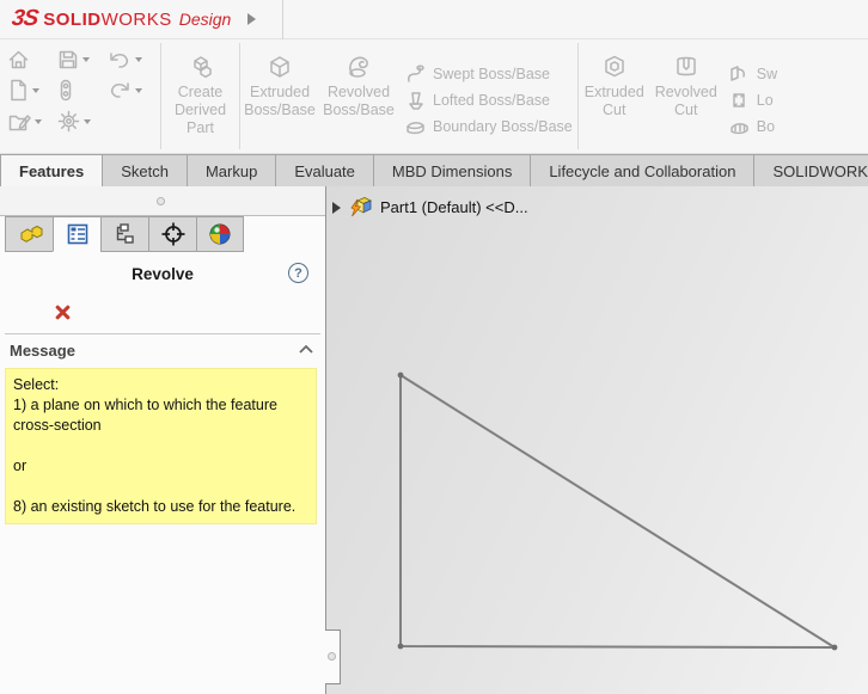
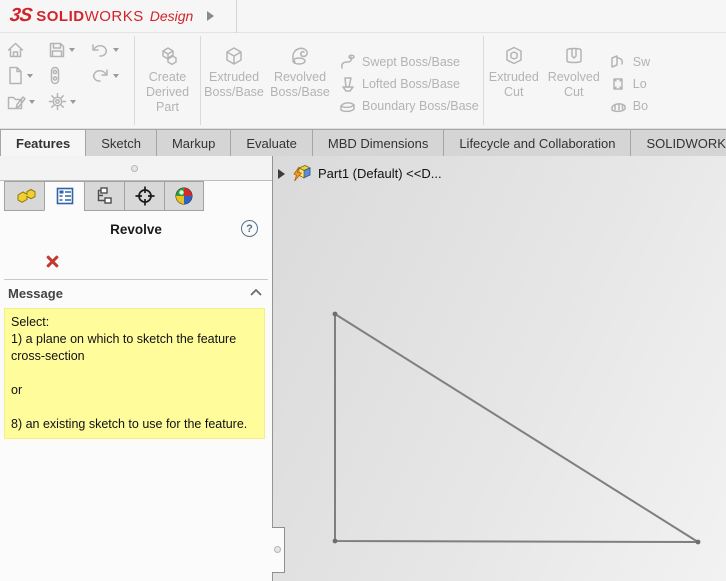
  SOLID
  WORKS
  Design
  Create
  Derived
  Part
  Extruded
  Boss/Base
  Revolved
  Boss/Base
  Swept Boss/Base
  Lofted Boss/Base
  Boundary Boss/Base
  Extruded
  Cut
  Revolved
  Cut
  Sw
  Lo
  Bo
  Features
  Sketch
  Markup
  Evaluate
  MBD Dimensions
  Lifecycle and Collaboration
  SOLIDWORK
  Revolve
  ?
  Message
  Select:
- 1) a plane on which to which the feature cross-section
+ 1) a plane on which to sketch the feature cross-section
  or
  8) an existing sketch to use for the feature.
  Part1 (Default) <<D...
